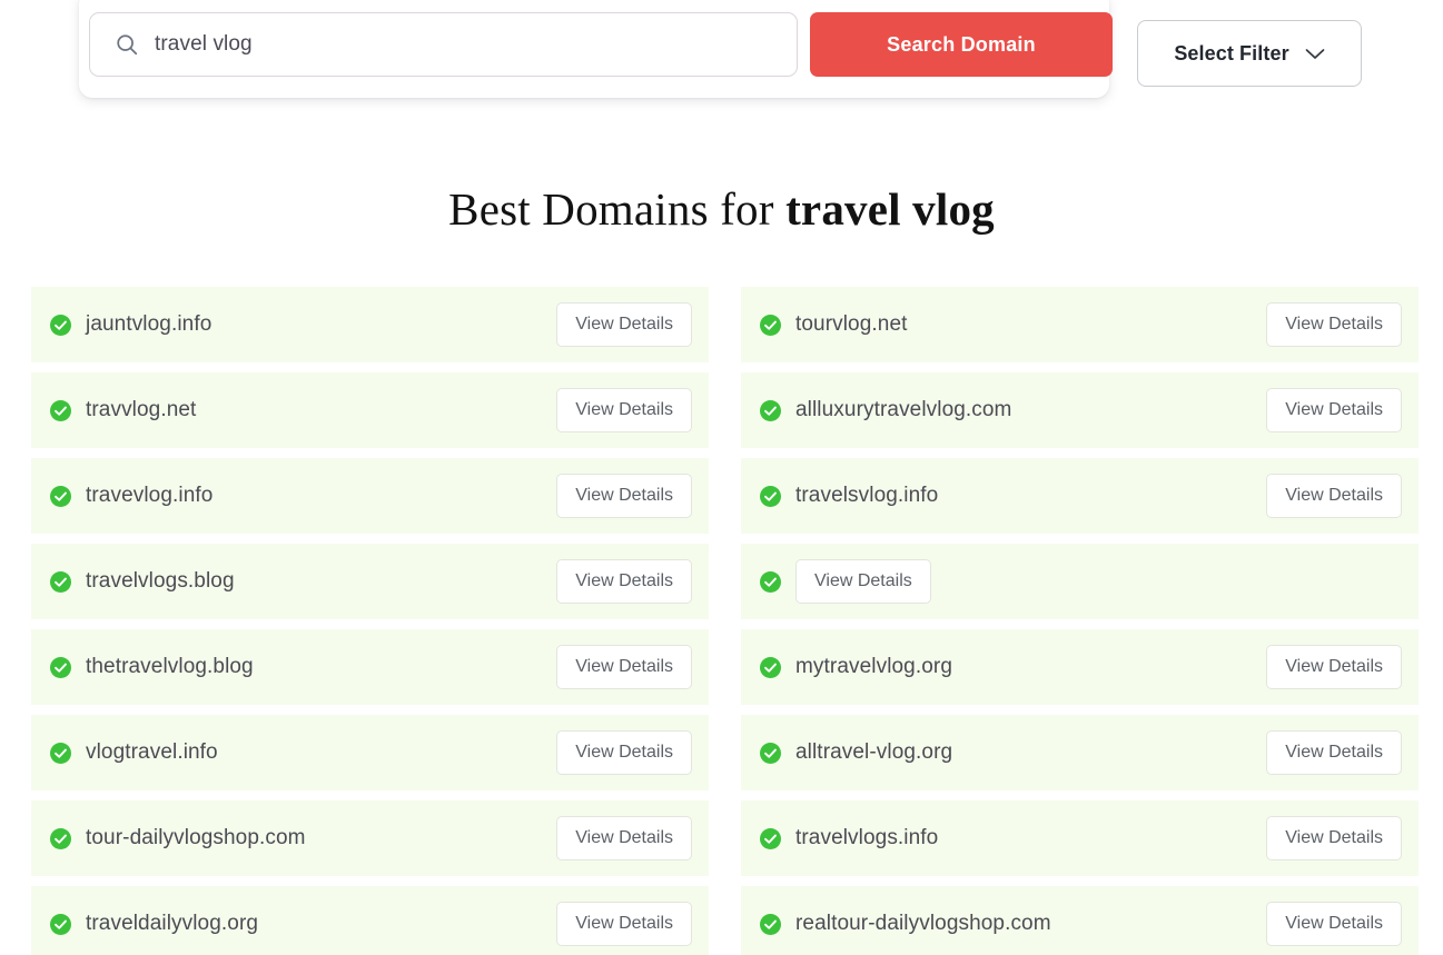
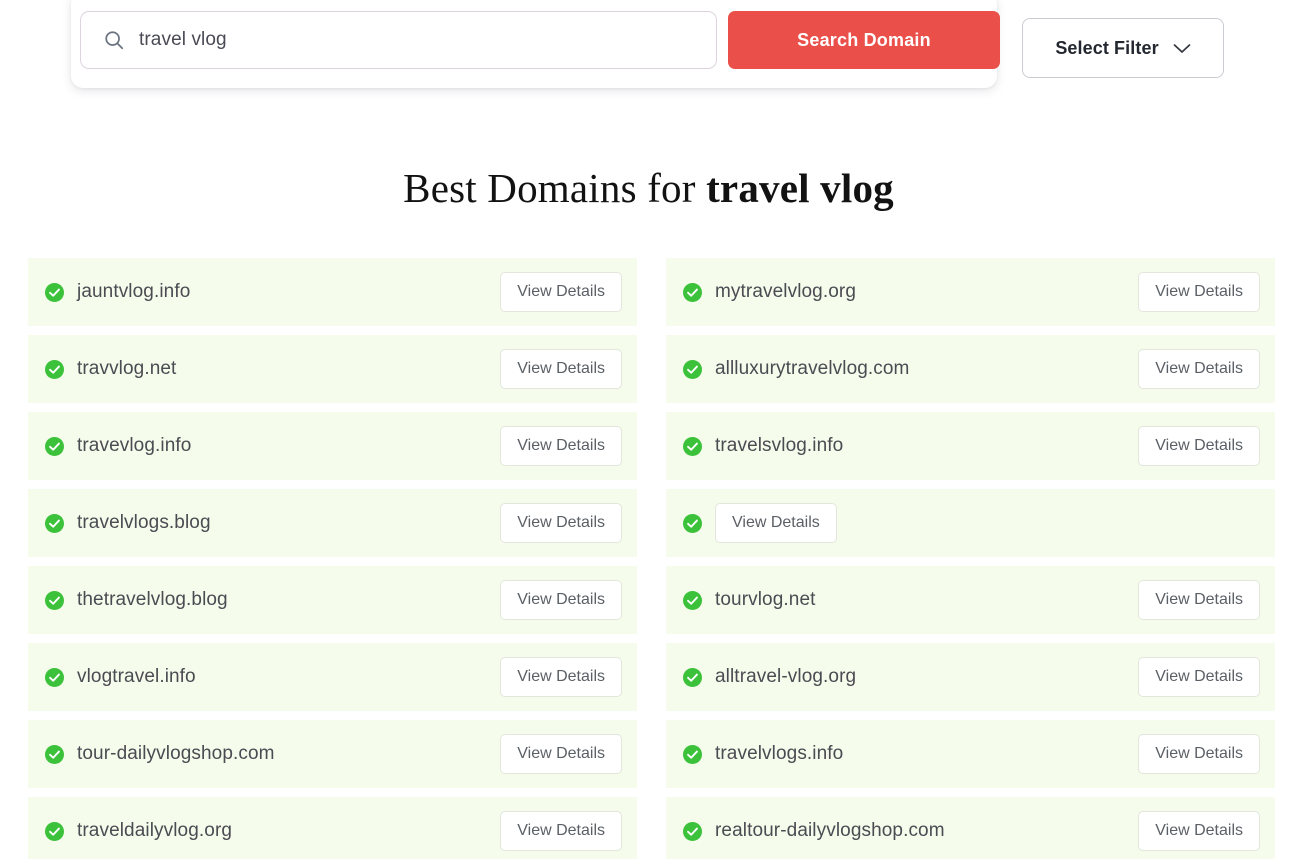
  travel vlog
  Search Domain
  Select Filter
  Best Domains for travel vlog
  jauntvlog.info
  View Details
- tourvlog.net
+ mytravelvlog.org
  View Details
  travvlog.net
  View Details
  allluxurytravelvlog.com
  View Details
  travevlog.info
  View Details
  travelsvlog.info
  View Details
  travelvlogs.blog
  View Details
  View Details
  thetravelvlog.blog
  View Details
- mytravelvlog.org
+ tourvlog.net
  View Details
  vlogtravel.info
  View Details
  alltravel-vlog.org
  View Details
  tour-dailyvlogshop.com
  View Details
  travelvlogs.info
  View Details
  traveldailyvlog.org
  View Details
  realtour-dailyvlogshop.com
  View Details
